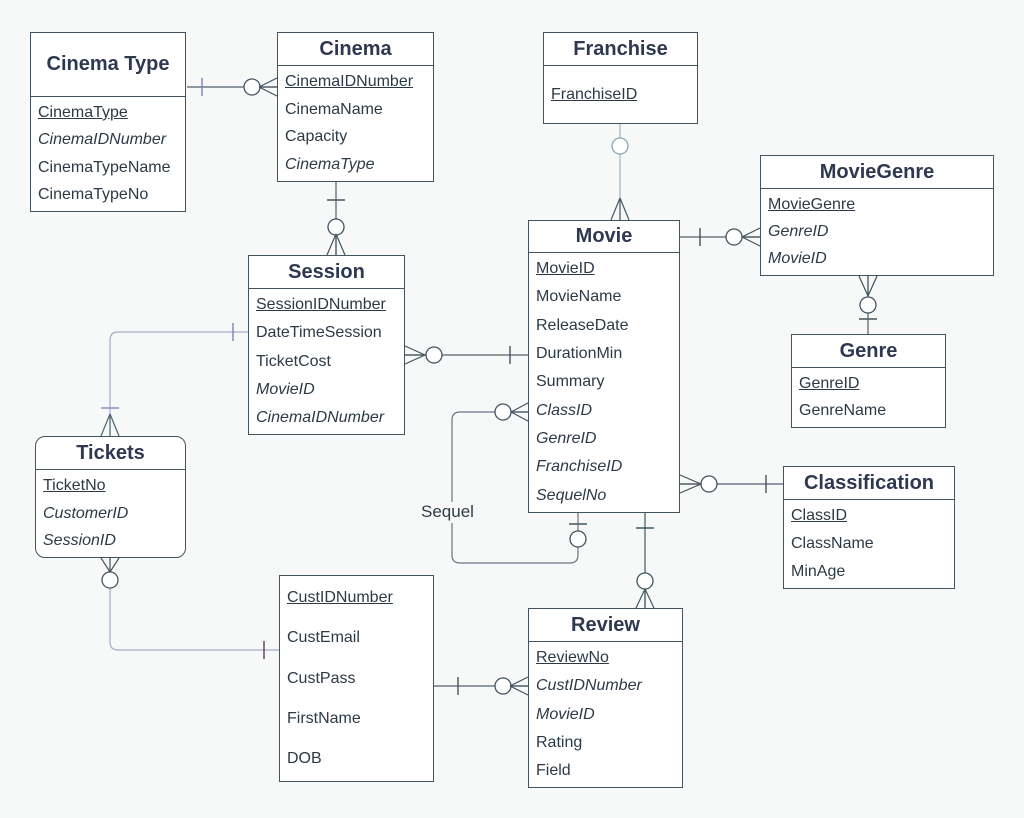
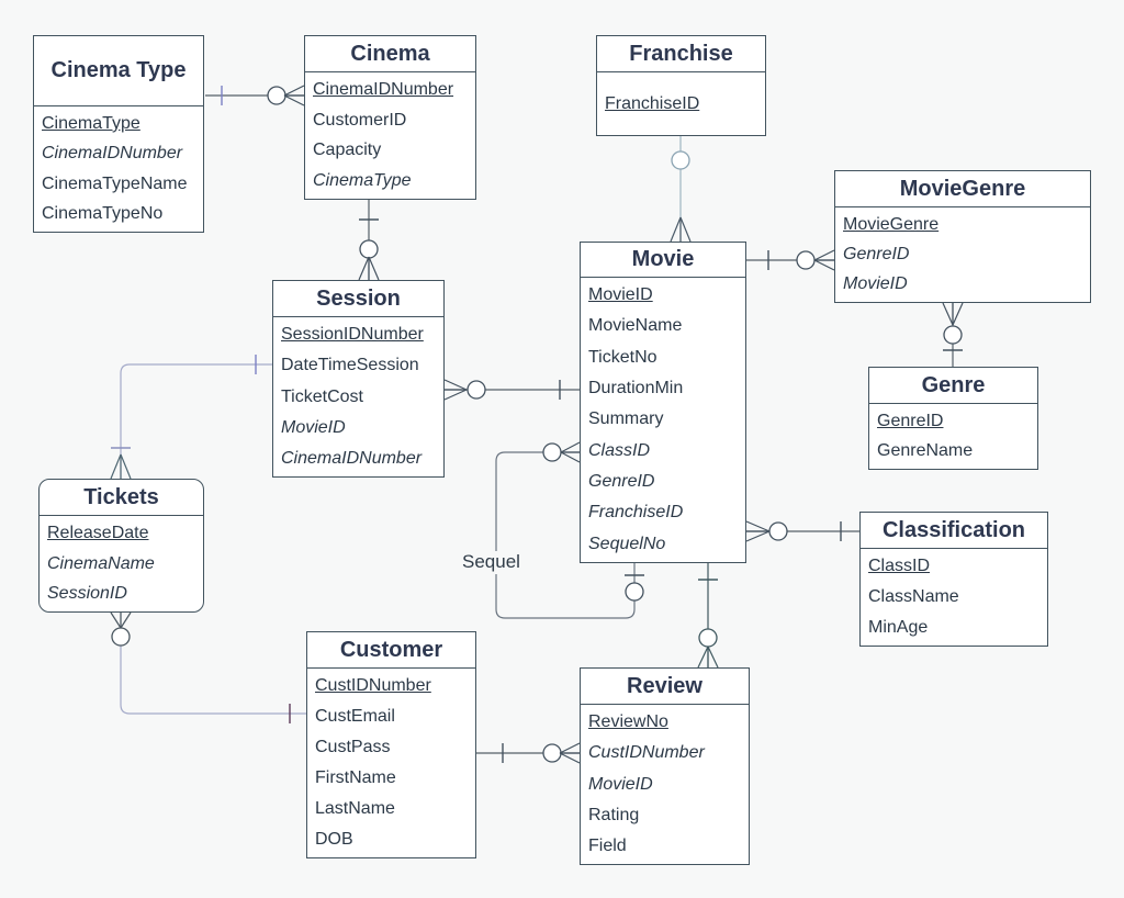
  Cinema Type
  CinemaType
  CinemaIDNumber
  CinemaTypeName
  CinemaTypeNo
  Cinema
  CinemaIDNumber
- CinemaName
+ CustomerID
  Capacity
  CinemaType
  Franchise
  FranchiseID
  MovieGenre
  MovieGenre
  GenreID
  MovieID
  Genre
  GenreID
  GenreName
  Movie
  MovieID
  MovieName
- ReleaseDate
+ TicketNo
  DurationMin
  Summary
  ClassID
  GenreID
  FranchiseID
  SequelNo
  Session
  SessionIDNumber
  DateTimeSession
  TicketCost
  MovieID
  CinemaIDNumber
  Tickets
- TicketNo
+ ReleaseDate
- CustomerID
+ CinemaName
  SessionID
  Classification
  ClassID
  ClassName
  MinAge
+ Customer
  CustIDNumber
  CustEmail
  CustPass
  FirstName
+ LastName
  DOB
  Review
  ReviewNo
  CustIDNumber
  MovieID
  Rating
  Field
  Sequel
